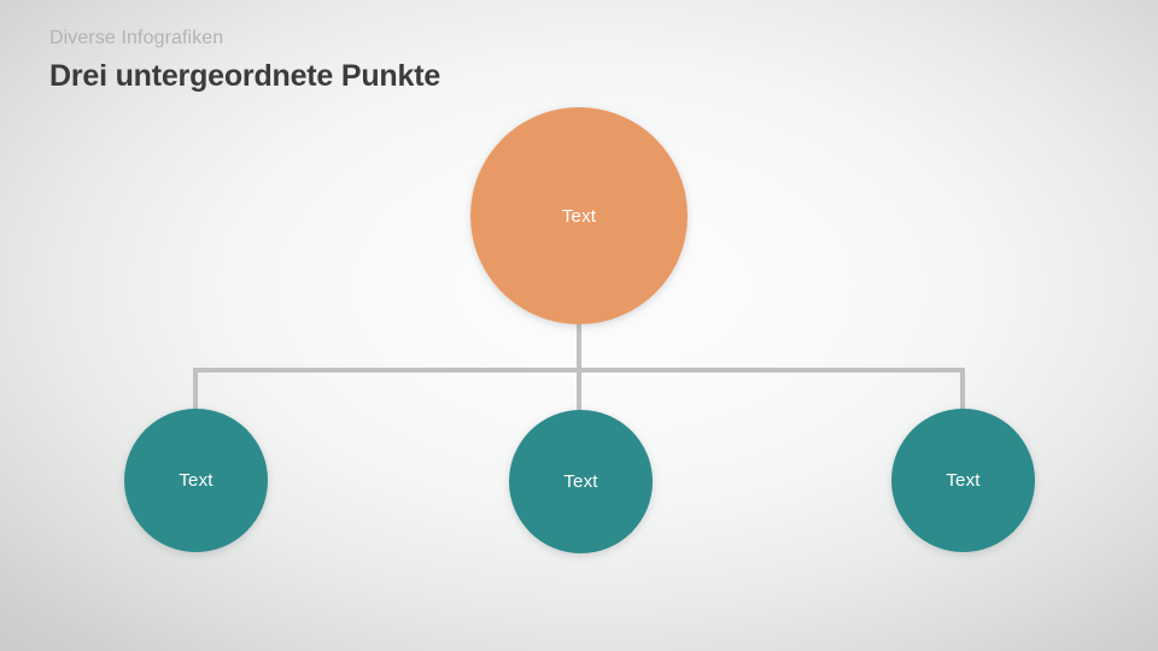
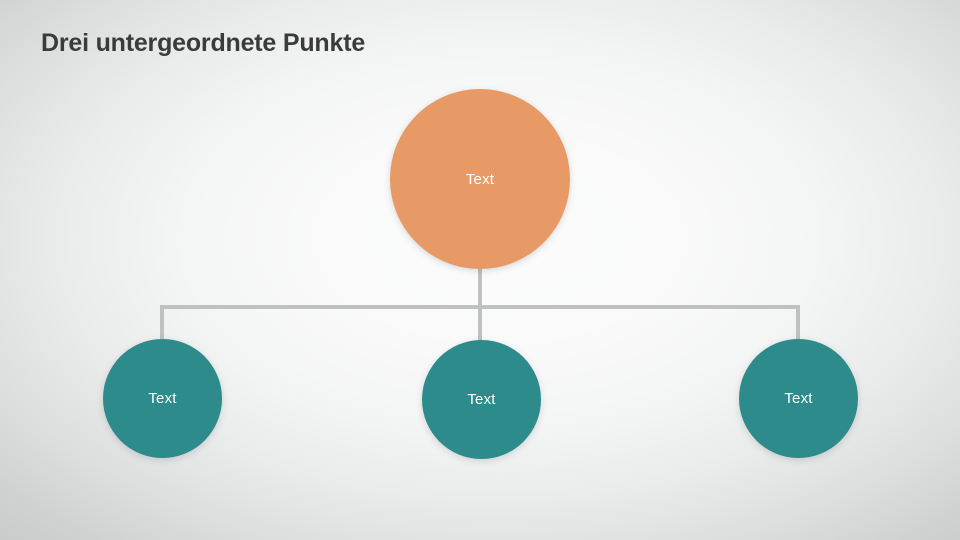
- Diverse Infografiken
  Drei untergeordnete Punkte
  Text
  Text
  Text
  Text
